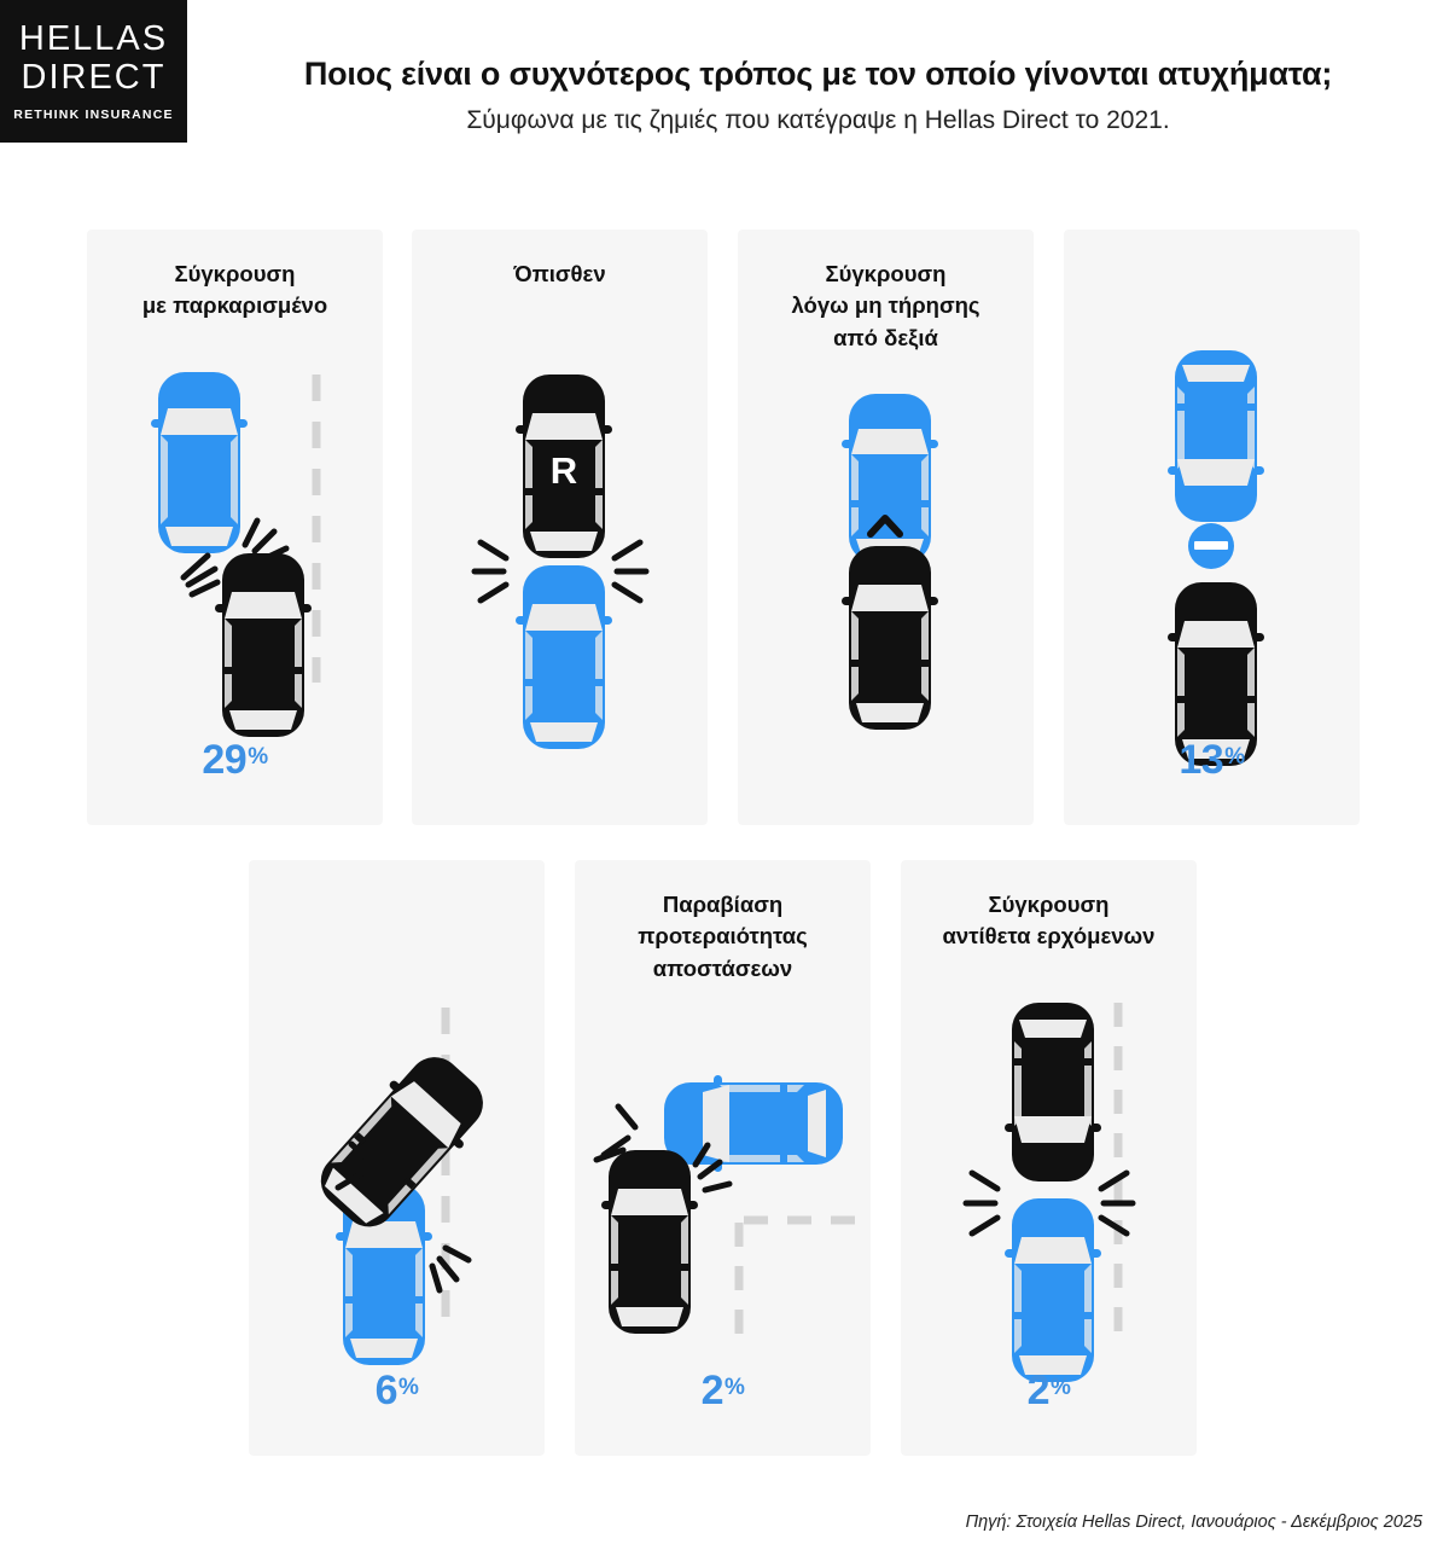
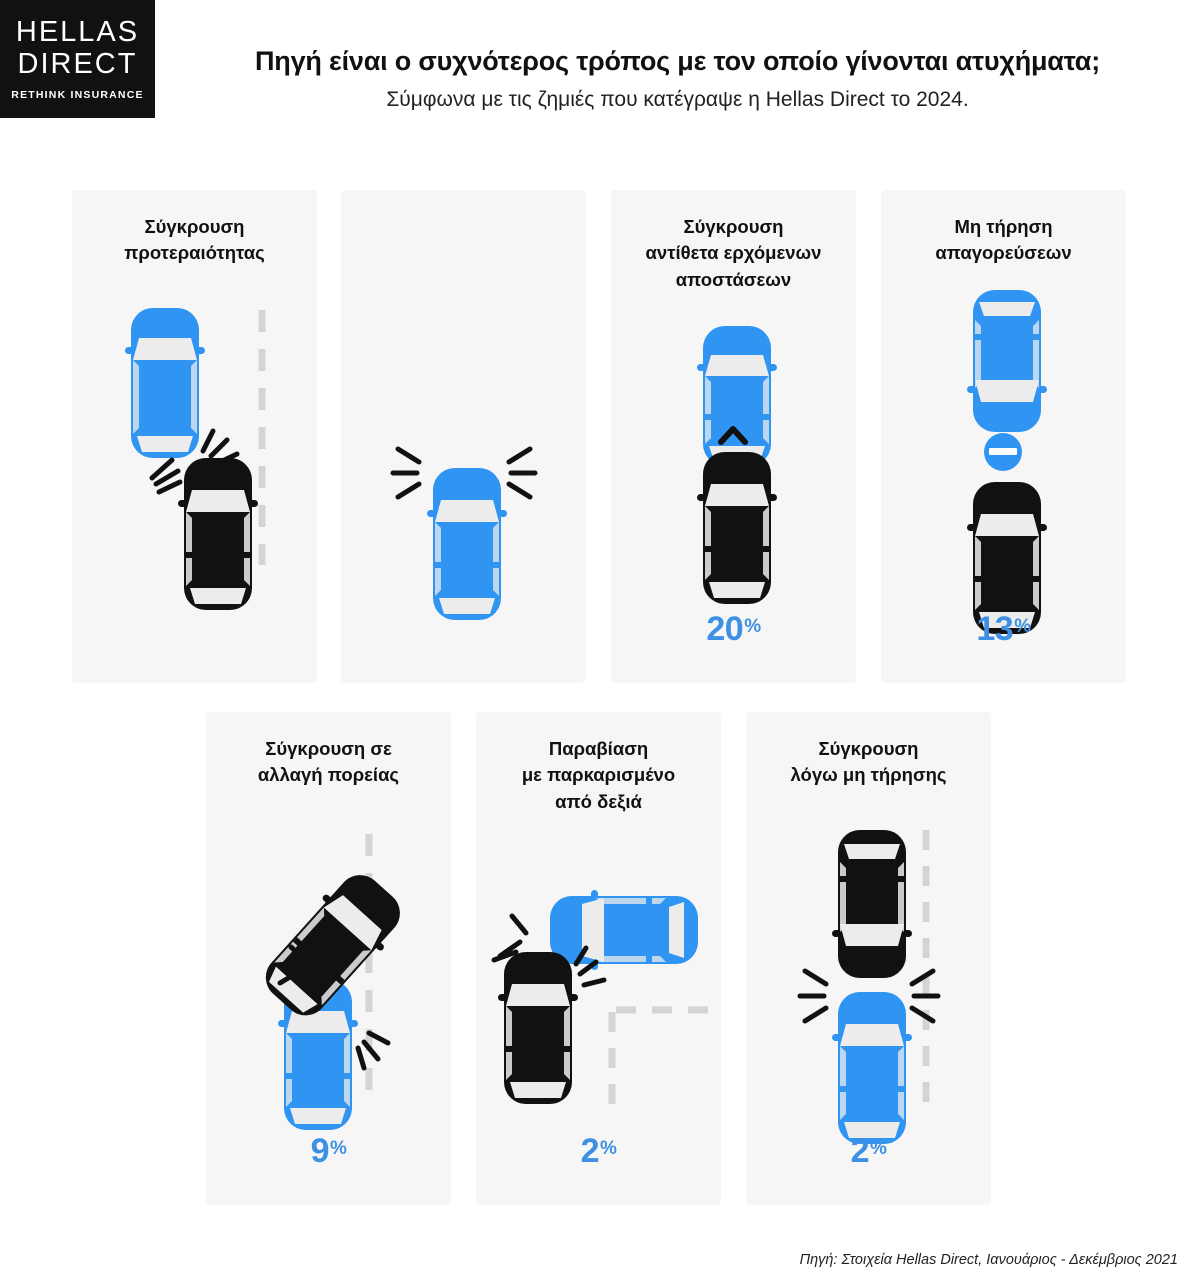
  HELLAS
  DIRECT
  RETHINK INSURANCE
- Ποιος είναι ο συχνότερος τρόπος με τον οποίο γίνονται ατυχήματα;
+ Πηγή είναι ο συχνότερος τρόπος με τον οποίο γίνονται ατυχήματα;
- Σύμφωνα με τις ζημιές που κατέγραψε η Hellas Direct το 2021.
+ Σύμφωνα με τις ζημιές που κατέγραψε η Hellas Direct το 2024.
  Σύγκρουση
- με παρκαρισμένο
+ προτεραιότητας
- 29%
- Όπισθεν
- R
  Σύγκρουση
- λόγω μη τήρησης
+ αντίθετα ερχόμενων
- από δεξιά
+ αποστάσεων
+ 20%
+ Μη τήρηση
+ απαγορεύσεων
  13%
+ Σύγκρουση σε
+ αλλαγή πορείας
- 6%
+ 9%
  Παραβίαση
- προτεραιότητας
+ με παρκαρισμένο
- αποστάσεων
+ από δεξιά
  2%
  Σύγκρουση
- αντίθετα ερχόμενων
+ λόγω μη τήρησης
  2%
- Πηγή: Στοιχεία Hellas Direct, Ιανουάριος - Δεκέμβριος 2025
+ Πηγή: Στοιχεία Hellas Direct, Ιανουάριος - Δεκέμβριος 2021
